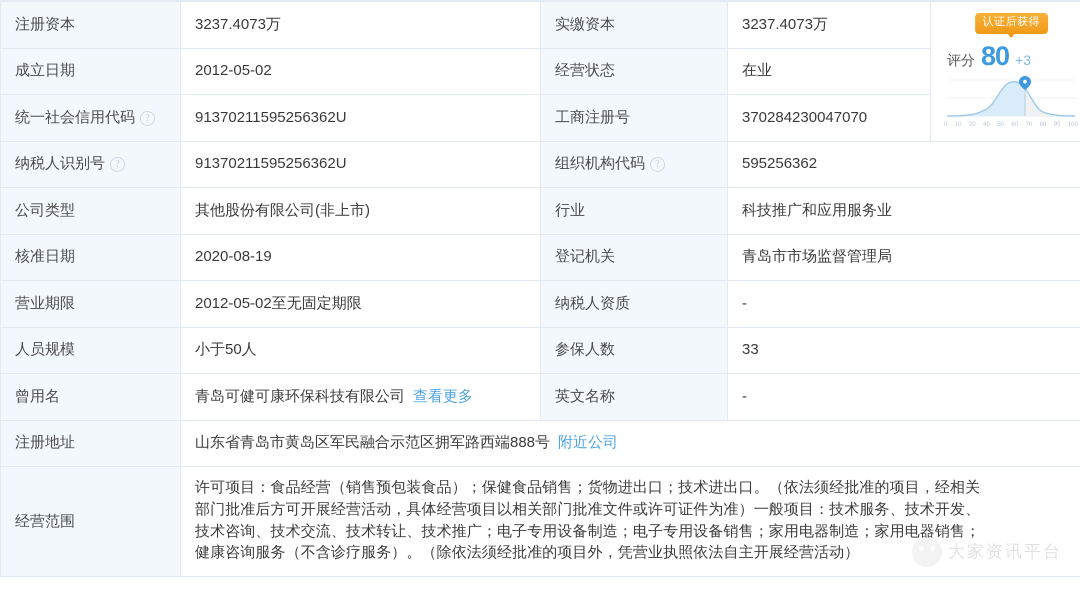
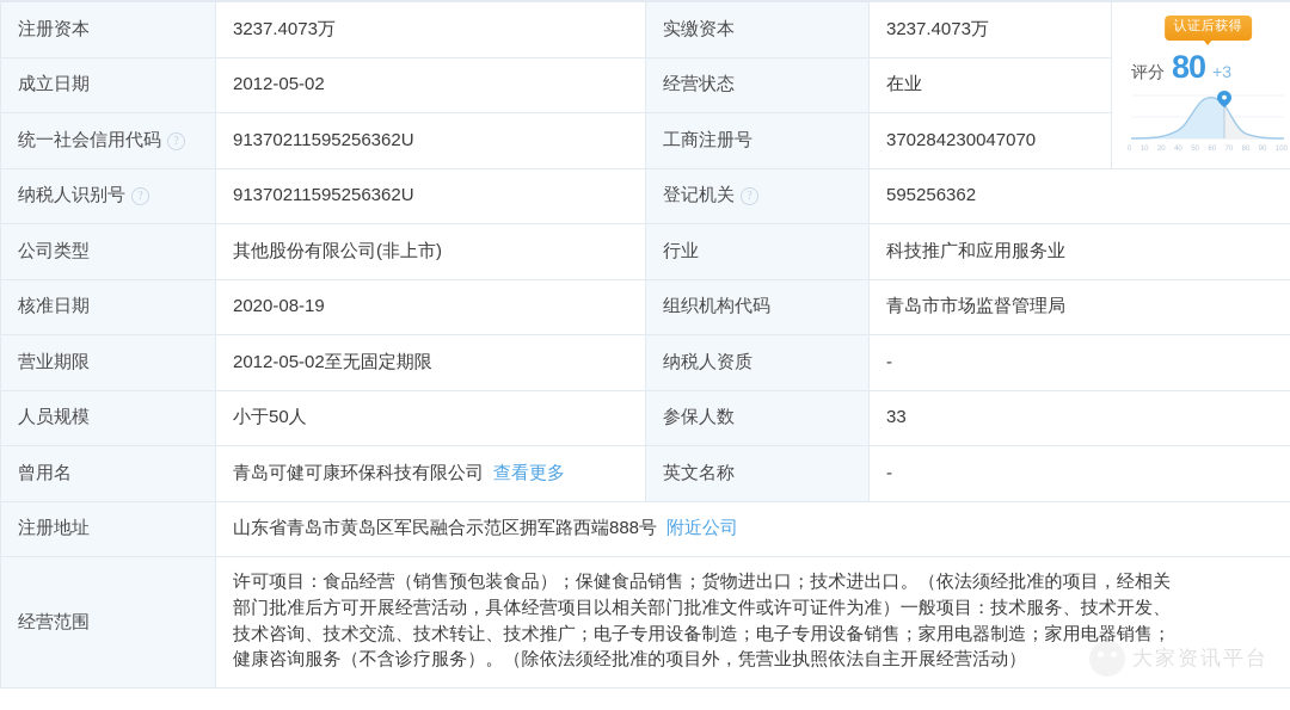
  成立日期	2012-05-02	经营状态	在业
  统一社会信用代码 ?	91370211595256362U	工商注册号	370284230047070
- 纳税人识别号 ?	91370211595256362U	组织机构代码 ?	595256362
+ 纳税人识别号 ?	91370211595256362U	登记机关 ?	595256362
  公司类型	其他股份有限公司(非上市)	行业	科技推广和应用服务业
- 核准日期	2020-08-19	登记机关	青岛市市场监督管理局
+ 核准日期	2020-08-19	组织机构代码	青岛市市场监督管理局
  营业期限	2012-05-02至无固定期限	纳税人资质	-
  人员规模	小于50人	参保人数	33
  曾用名	青岛可健可康环保科技有限公司 查看更多	英文名称	-
  注册地址	山东省青岛市黄岛区军民融合示范区拥军路西端888号 附近公司
  经营范围	许可项目：食品经营（销售预包装食品）；保健食品销售；货物进出口；技术进出口。（依法须经批准的项目，经相关 部门批准后方可开展经营活动，具体经营项目以相关部门批准文件或许可证件为准）一般项目：技术服务、技术开发、 技术咨询、技术交流、技术转让、技术推广；电子专用设备制造；电子专用设备销售；家用电器制造；家用电器销售； 健康咨询服务（不含诊疗服务）。（除依法须经批准的项目外，凭营业执照依法自主开展经营活动）
  大家资讯平台
